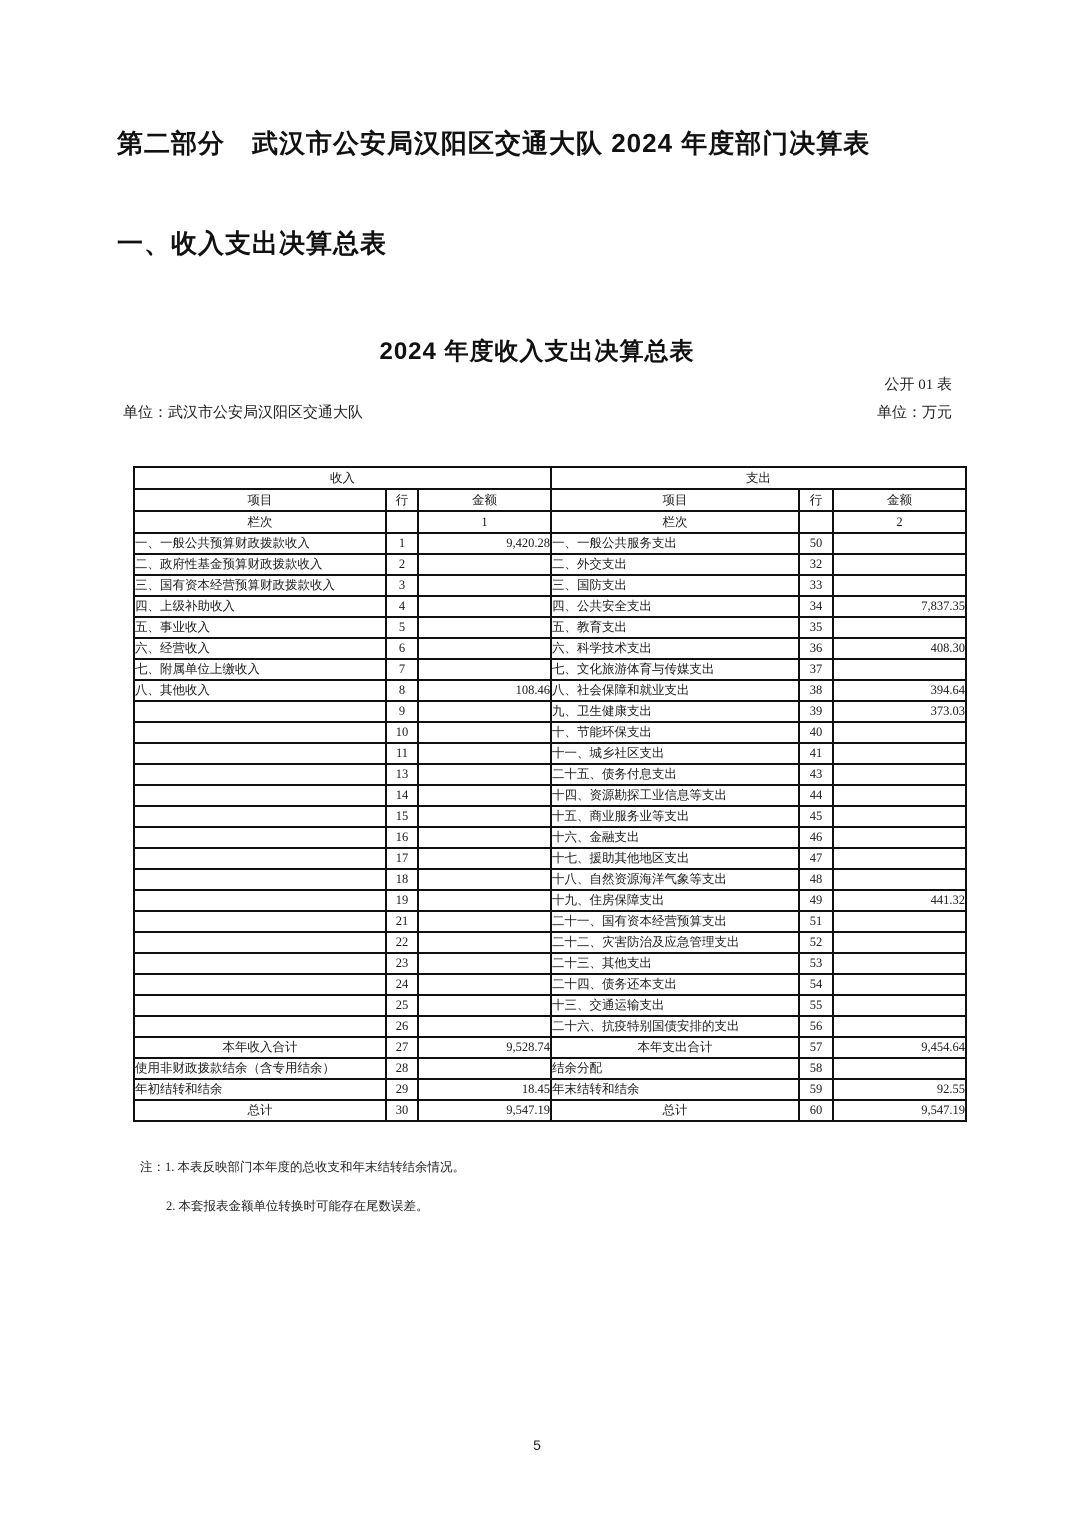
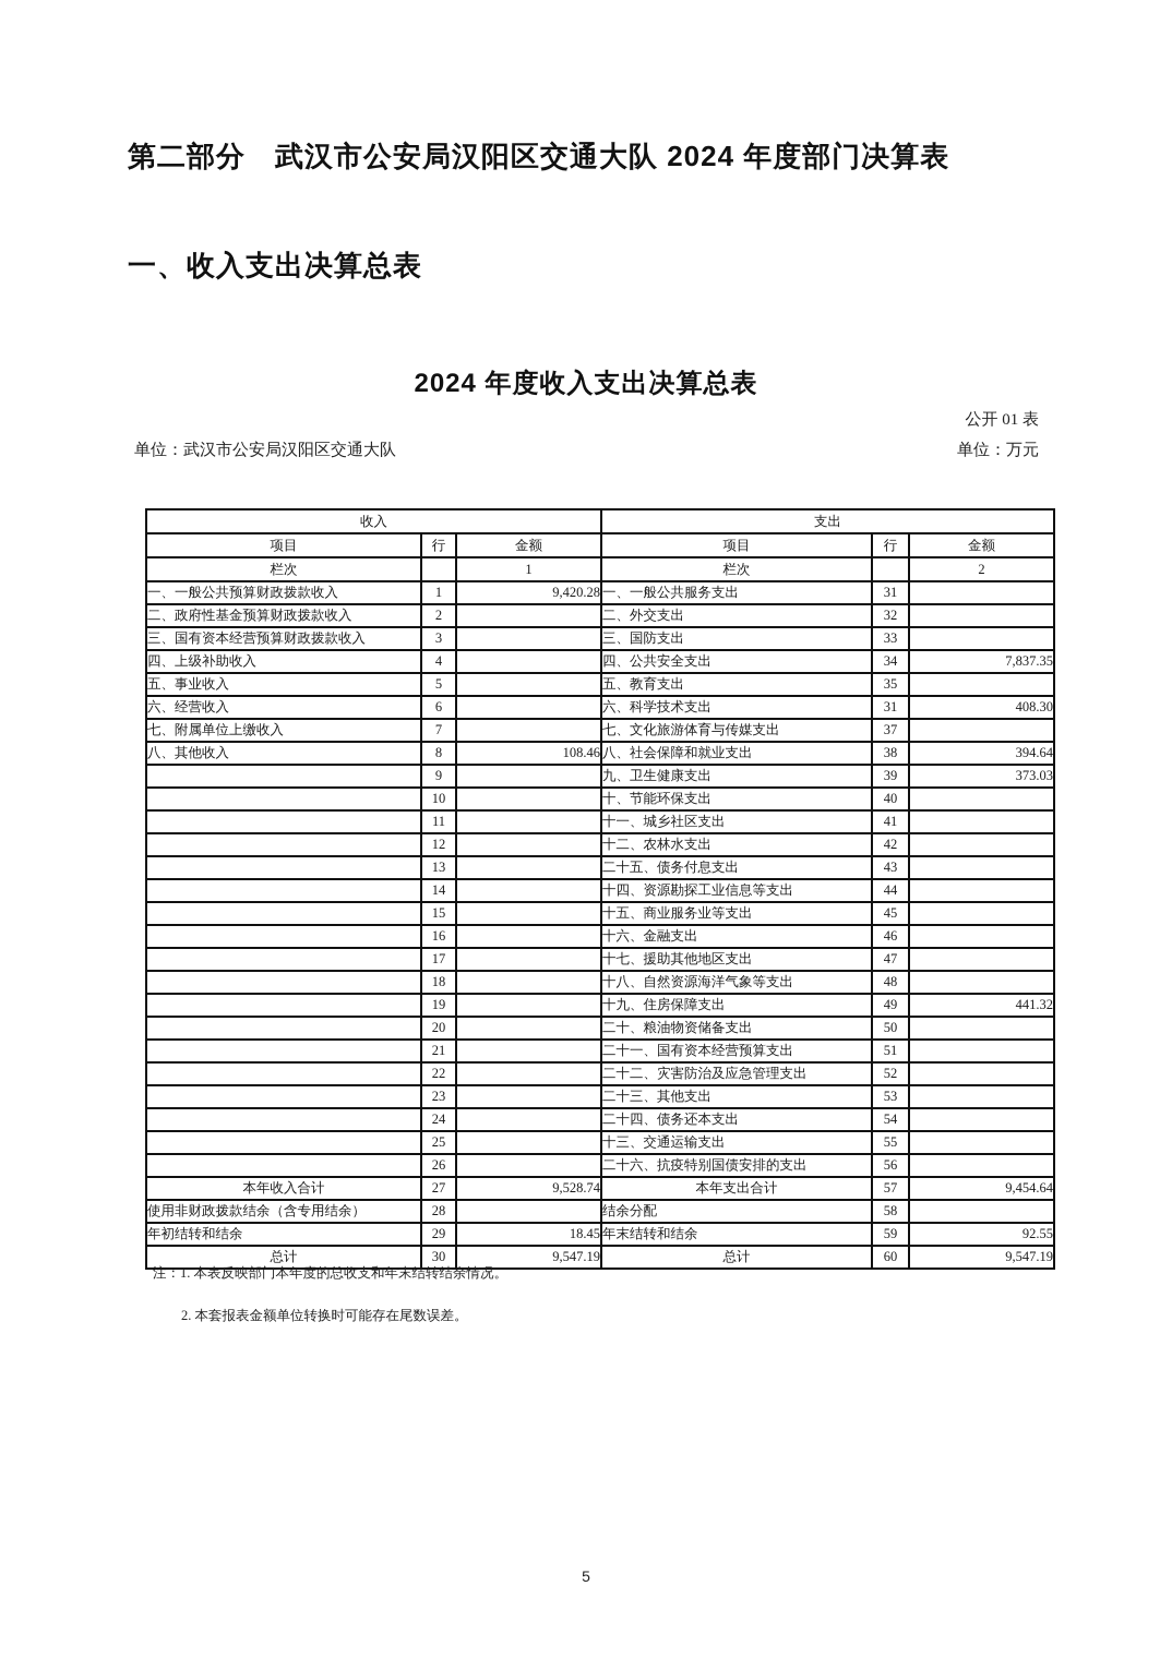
  第二部分 武汉市公安局汉阳区交通大队 2024 年度部门决算表
  一、收入支出决算总表
  2024 年度收入支出决算总表
  公开 01 表
  单位：武汉市公安局汉阳区交通大队
  单位：万元
  收入	支出
  项目	行	金额	项目	行	金额
  栏次		1	栏次		2
- 一、一般公共预算财政拨款收入	1	9,420.28	一、一般公共服务支出	50
+ 一、一般公共预算财政拨款收入	1	9,420.28	一、一般公共服务支出	31
  二、政府性基金预算财政拨款收入	2		二、外交支出	32
  三、国有资本经营预算财政拨款收入	3		三、国防支出	33
  四、上级补助收入	4		四、公共安全支出	34	7,837.35
  五、事业收入	5		五、教育支出	35
- 六、经营收入	6		六、科学技术支出	36	408.30
+ 六、经营收入	6		六、科学技术支出	31	408.30
  七、附属单位上缴收入	7		七、文化旅游体育与传媒支出	37
  八、其他收入	8	108.46	八、社会保障和就业支出	38	394.64
  	9		九、卫生健康支出	39	373.03
  	10		十、节能环保支出	40
  	11		十一、城乡社区支出	41
+ 	12		十二、农林水支出	42
  	13		二十五、债务付息支出	43
  	14		十四、资源勘探工业信息等支出	44
  	15		十五、商业服务业等支出	45
  	16		十六、金融支出	46
  	17		十七、援助其他地区支出	47
  	18		十八、自然资源海洋气象等支出	48
  	19		十九、住房保障支出	49	441.32
+ 	20		二十、粮油物资储备支出	50
  	21		二十一、国有资本经营预算支出	51
  	22		二十二、灾害防治及应急管理支出	52
  	23		二十三、其他支出	53
  	24		二十四、债务还本支出	54
  	25		十三、交通运输支出	55
  	26		二十六、抗疫特别国债安排的支出	56
  本年收入合计	27	9,528.74	本年支出合计	57	9,454.64
  使用非财政拨款结余（含专用结余）	28		结余分配	58
  年初结转和结余	29	18.45	年末结转和结余	59	92.55
  总计	30	9,547.19	总计	60	9,547.19
  注：1. 本表反映部门本年度的总收支和年末结转结余情况。
  2. 本套报表金额单位转换时可能存在尾数误差。
  5
